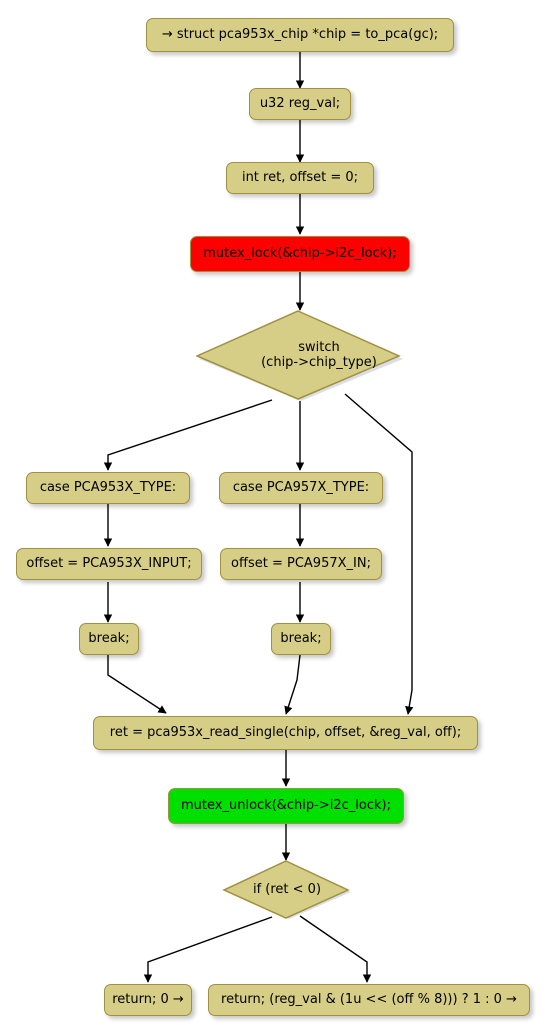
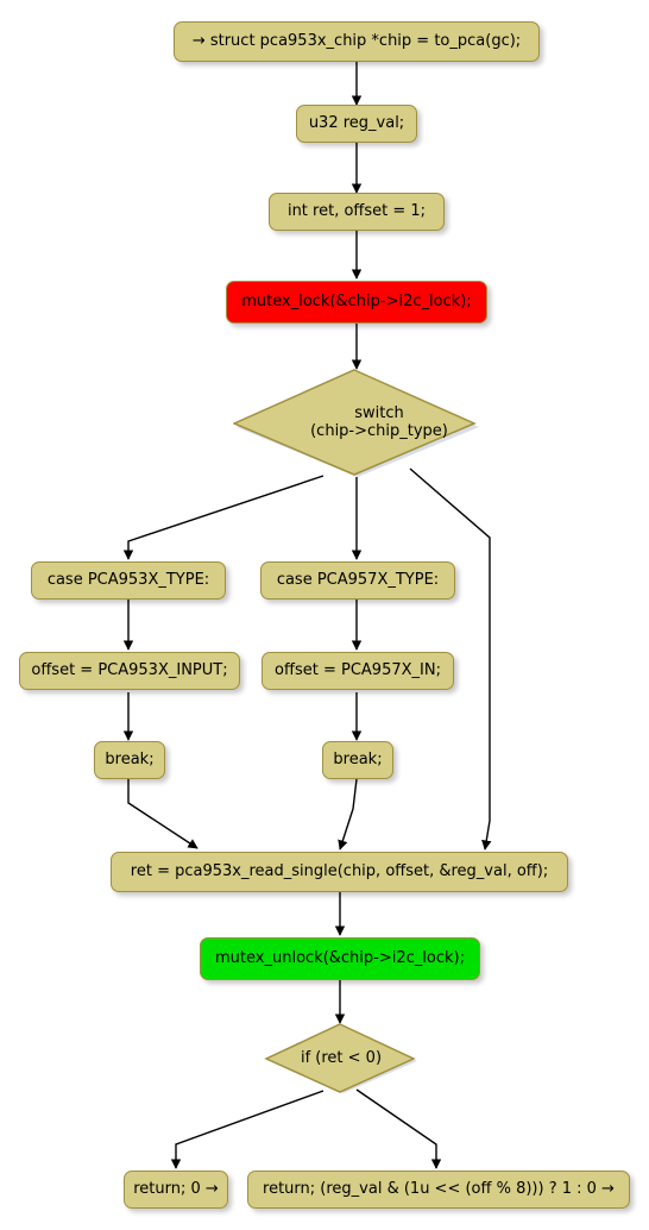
  → struct pca953x_chip *chip = to_pca(gc);
  u32 reg_val;
- int ret, offset = 0;
+ int ret, offset = 1;
  mutex_lock(&chip->i2c_lock);
  switch
  (chip->chip_type)
  case PCA953X_TYPE:
  case PCA957X_TYPE:
  offset = PCA953X_INPUT;
  offset = PCA957X_IN;
  break;
  break;
  ret = pca953x_read_single(chip, offset, &reg_val, off);
  mutex_unlock(&chip->i2c_lock);
  if (ret < 0)
  return; 0 →
  return; (reg_val & (1u << (off % 8))) ? 1 : 0 →
